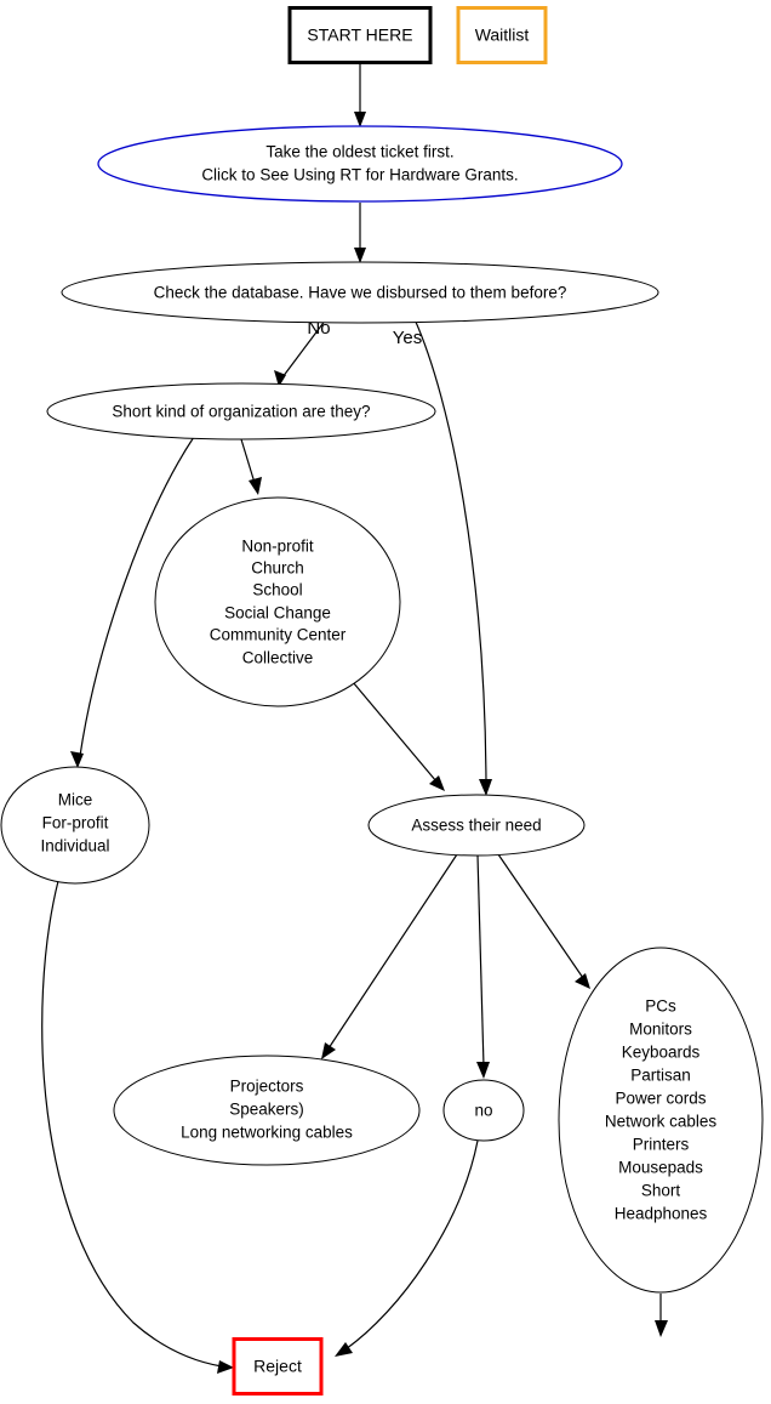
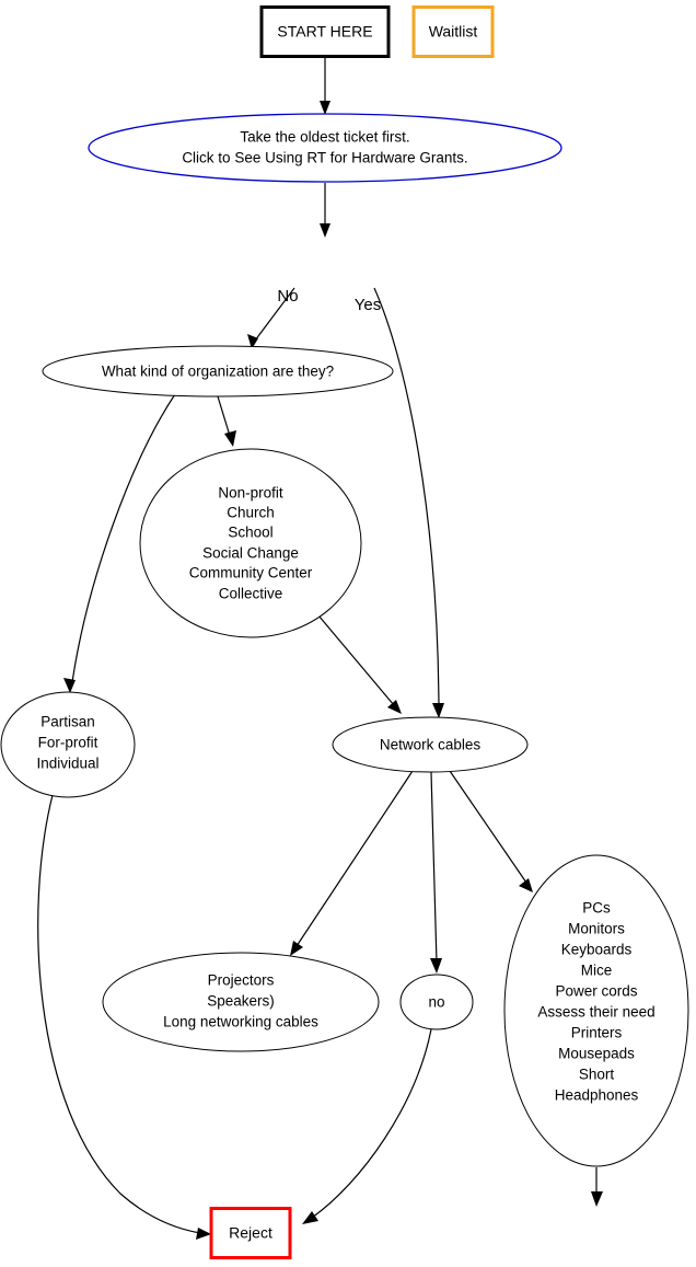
  No
  Yes
  START HERE
  Waitlist
  Take the oldest ticket first.
  Click to See Using RT for Hardware Grants.
- Check the database. Have we disbursed to them before?
- Short kind of organization are they?
+ What kind of organization are they?
  Non-profit
  Church
  School
  Social Change
  Community Center
  Collective
- Mice
+ Partisan
  For-profit
  Individual
- Assess their need
+ Network cables
  no
  Projectors
  Speakers)
  Long networking cables
  PCs
  Monitors
  Keyboards
- Partisan
+ Mice
  Power cords
- Network cables
+ Assess their need
  Printers
  Mousepads
  Short
  Headphones
  Reject
